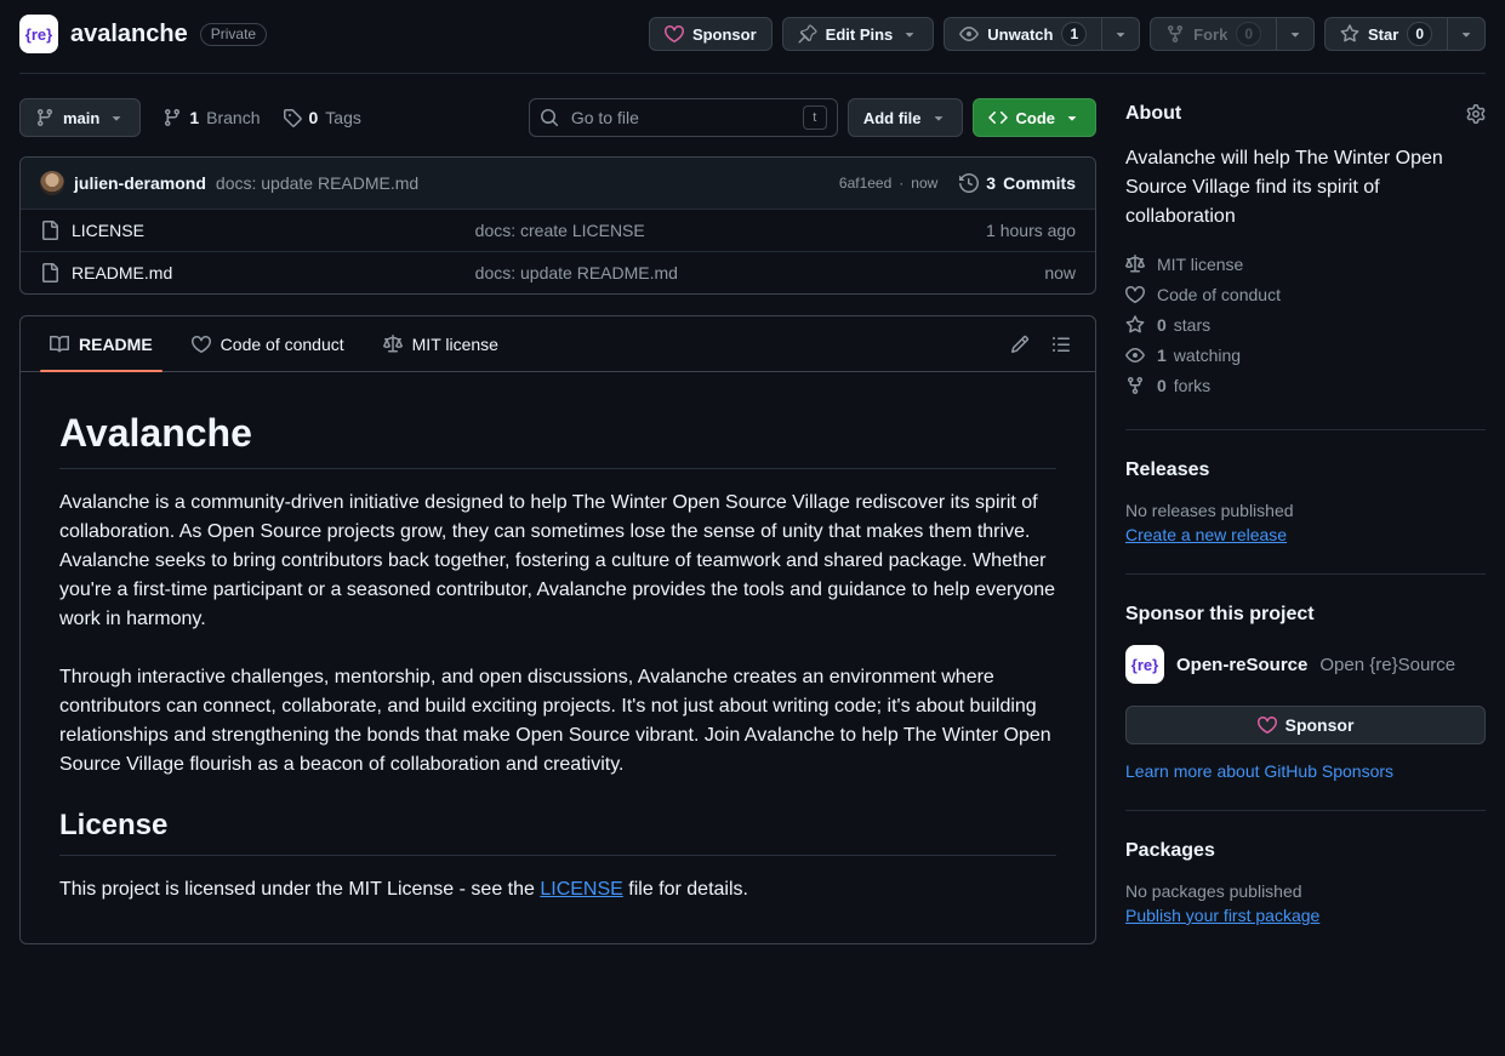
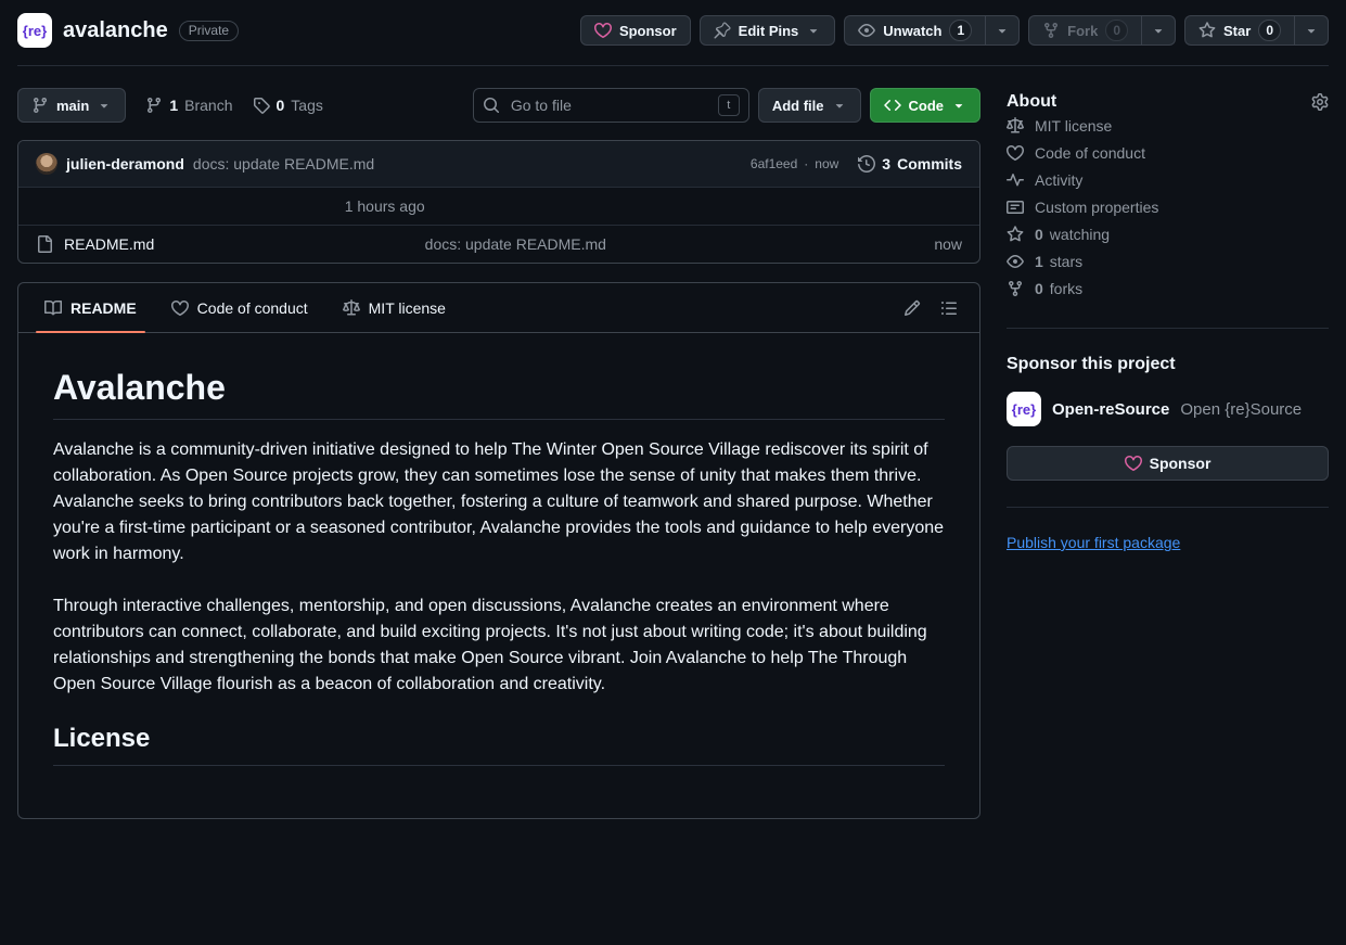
  {re}
  avalanche
  Private
  Sponsor
  Edit Pins
  Unwatch
  1
  Fork
  0
  Star
  0
  main
  1
  Branch
  0
  Tags
  Go to file
  t
  Add file
  Code
  julien-deramond
  docs: update README.md
  6af1eed
  ·
  now
  3
  Commits
- LICENSE
- docs: create LICENSE
  1 hours ago
  README.md
  docs: update README.md
  now
  README
  Code of conduct
  MIT license
  Avalanche
- Avalanche is a community-driven initiative designed to help The Winter Open Source Village rediscover its spirit of collaboration. As Open Source projects grow, they can sometimes lose the sense of unity that makes them thrive. Avalanche seeks to bring contributors back together, fostering a culture of teamwork and shared package. Whether you're a first-time participant or a seasoned contributor, Avalanche provides the tools and guidance to help everyone work in harmony.
+ Avalanche is a community-driven initiative designed to help The Winter Open Source Village rediscover its spirit of collaboration. As Open Source projects grow, they can sometimes lose the sense of unity that makes them thrive. Avalanche seeks to bring contributors back together, fostering a culture of teamwork and shared purpose. Whether you're a first-time participant or a seasoned contributor, Avalanche provides the tools and guidance to help everyone work in harmony.
- Through interactive challenges, mentorship, and open discussions, Avalanche creates an environment where contributors can connect, collaborate, and build exciting projects. It's not just about writing code; it's about building relationships and strengthening the bonds that make Open Source vibrant. Join Avalanche to help The Winter Open Source Village flourish as a beacon of collaboration and creativity.
+ Through interactive challenges, mentorship, and open discussions, Avalanche creates an environment where contributors can connect, collaborate, and build exciting projects. It's not just about writing code; it's about building relationships and strengthening the bonds that make Open Source vibrant. Join Avalanche to help The Through Open Source Village flourish as a beacon of collaboration and creativity.
  License
- This project is licensed under the MIT License - see the LICENSE file for details.
  About
- Avalanche will help The Winter Open Source Village find its spirit of collaboration
  MIT license
  Code of conduct
+ Activity
+ Custom properties
  0
- stars
+ watching
  1
- watching
+ stars
  0
  forks
- Releases
- No releases published
- Create a new release
  Sponsor this project
  {re}
  Open-reSource
  Open {re}Source
  Sponsor
- Learn more about GitHub Sponsors
- Packages
- No packages published
  Publish your first package
